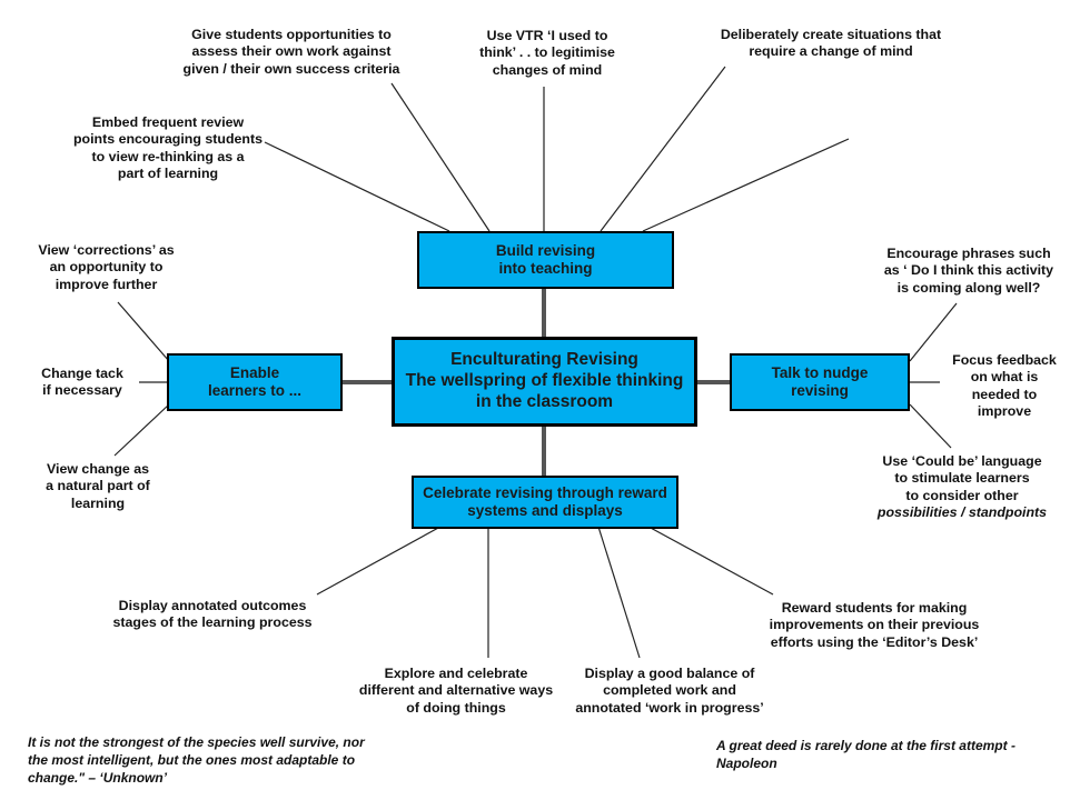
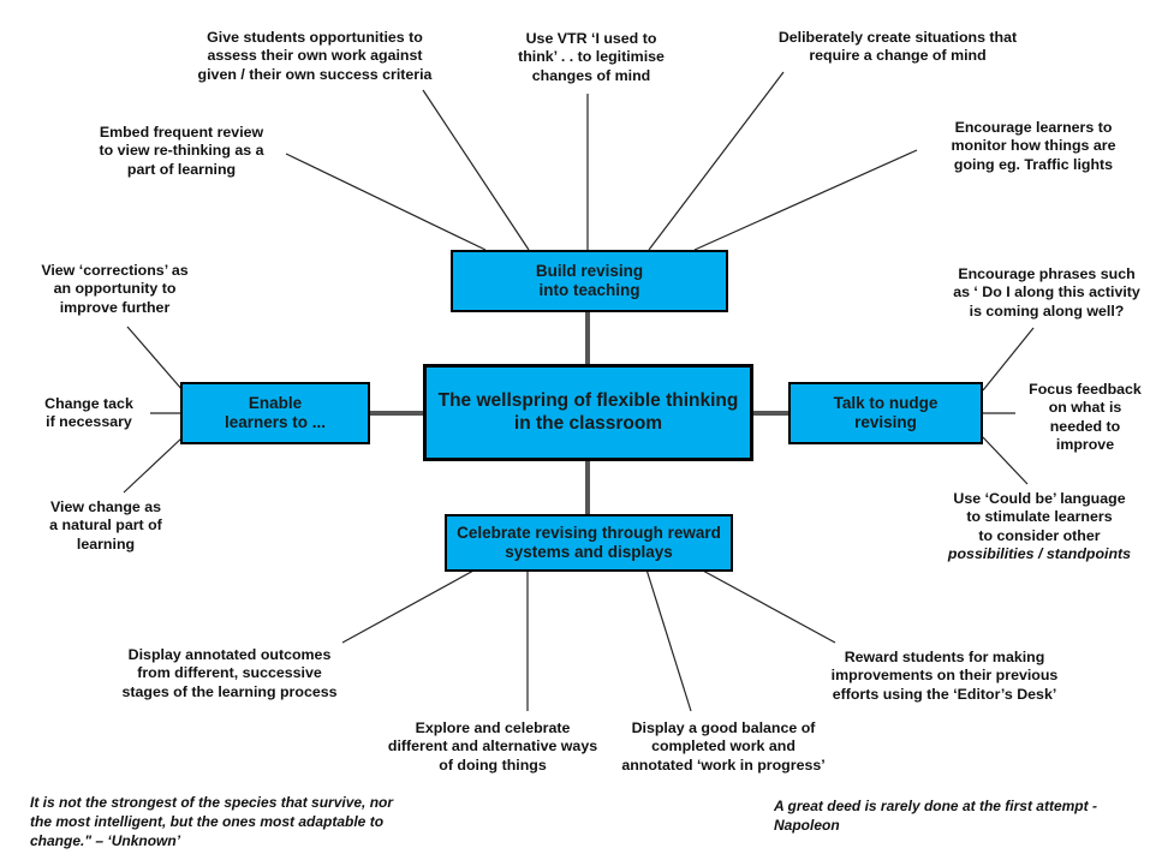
- Enculturating Revising
  The wellspring of flexible thinking
  in the classroom
  Build revising
  into teaching
  Enable
  learners to ...
  Talk to nudge
  revising
  Celebrate revising through reward
  systems and displays
  Embed frequent review
- points encouraging students
  to view re-thinking as a
  part of learning
  Give students opportunities to
  assess their own work against
  given / their own success criteria
  Use VTR ‘I used to
  think’ . . to legitimise
  changes of mind
  Deliberately create situations that
  require a change of mind
+ Encourage learners to
+ monitor how things are
+ going eg. Traffic lights
  View ‘corrections’ as
  an opportunity to
  improve further
  Change tack
  if necessary
  View change as
  a natural part of
  learning
  Encourage phrases such
- as ‘ Do I think this activity
+ as ‘ Do I along this activity
  is coming along well?
  Focus feedback
  on what is
  needed to
  improve
  Use ‘Could be’ language
  to stimulate learners
  to consider other
  possibilities / standpoints
  Display annotated outcomes
+ from different, successive
  stages of the learning process
  Explore and celebrate
  different and alternative ways
  of doing things
  Display a good balance of
  completed work and
  annotated ‘work in progress’
  Reward students for making
  improvements on their previous
  efforts using the ‘Editor’s Desk’
- It is not the strongest of the species well survive, nor
+ It is not the strongest of the species that survive, nor
  the most intelligent, but the ones most adaptable to
  change." – ‘Unknown’
  A great deed is rarely done at the first attempt -
  Napoleon
